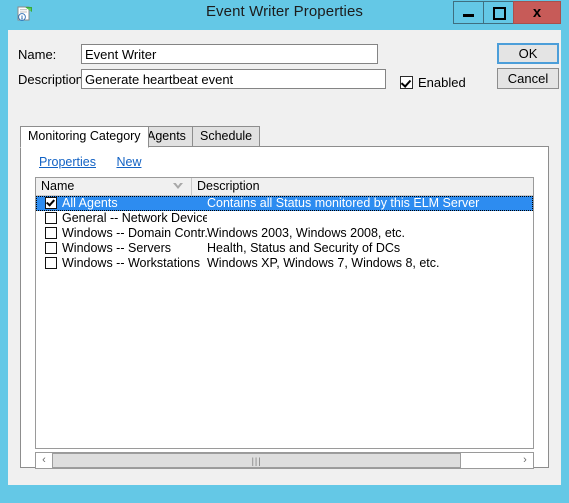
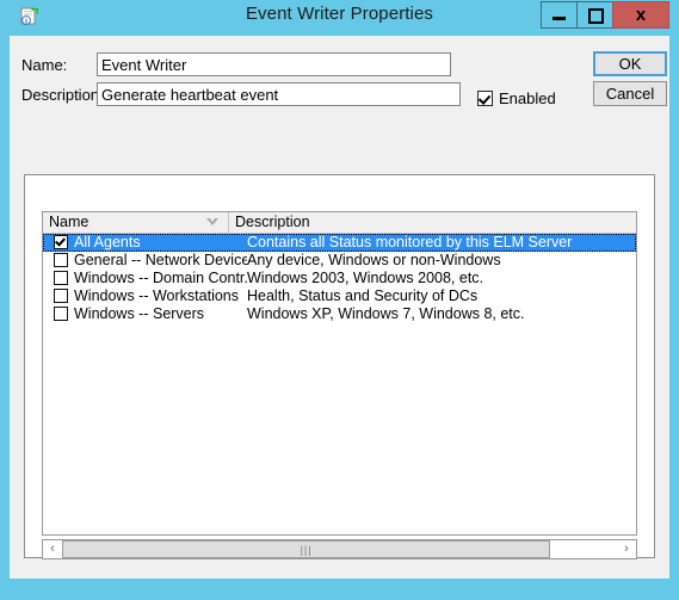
  Event Writer Properties
  x
  Name:
  Event Writer
  Description
  Generate heartbeat event
  Enabled
  OK
  Cancel
- Monitoring Category
- Agents
- Schedule
- Properties New
  Name
  Description
  All Agents
  Contains all Status monitored by this ELM Server
  General -- Network Device
+ Any device, Windows or non-Windows
  Windows -- Domain Contr.
  Windows 2003, Windows 2008, etc.
- Windows -- Servers
+ Windows -- Workstations
  Health, Status and Security of DCs
- Windows -- Workstations
+ Windows -- Servers
  Windows XP, Windows 7, Windows 8, etc.
  ‹
  |||
  ›
